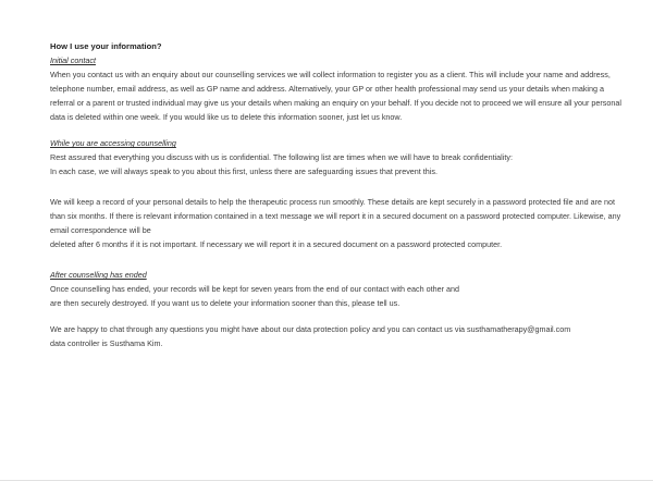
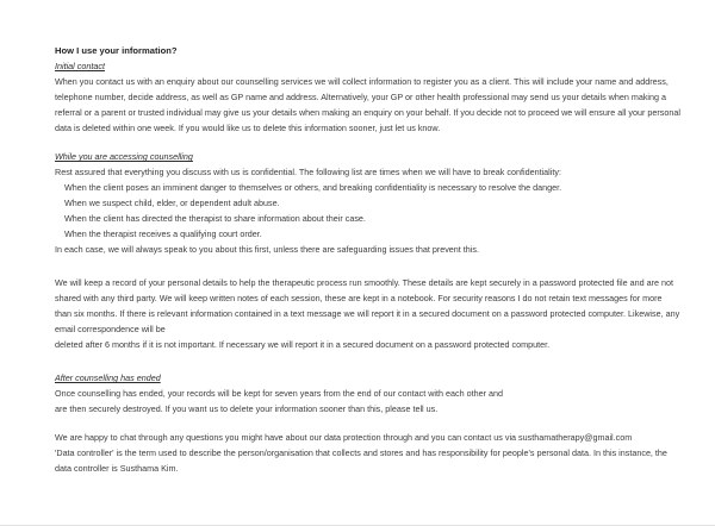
  How I use your information?
  Initial contact
  When you contact us with an enquiry about our counselling services we will collect information to register you as a client. This will include your name and address,
- telephone number, email address, as well as GP name and address. Alternatively, your GP or other health professional may send us your details when making a
+ telephone number, decide address, as well as GP name and address. Alternatively, your GP or other health professional may send us your details when making a
  referral or a parent or trusted individual may give us your details when making an enquiry on your behalf. If you decide not to proceed we will ensure all your personal
  data is deleted within one week. If you would like us to delete this information sooner, just let us know.
  While you are accessing counselling
  Rest assured that everything you discuss with us is confidential. The following list are times when we will have to break confidentiality:
+ When the client poses an imminent danger to themselves or others, and breaking confidentiality is necessary to resolve the danger.
+ When we suspect child, elder, or dependent adult abuse.
+ When the client has directed the therapist to share information about their case.
+ When the therapist receives a qualifying court order.
  In each case, we will always speak to you about this first, unless there are safeguarding issues that prevent this.
  We will keep a record of your personal details to help the therapeutic process run smoothly. These details are kept securely in a password protected file and are not
+ shared with any third party. We will keep written notes of each session, these are kept in a notebook. For security reasons I do not retain text messages for more
  than six months. If there is relevant information contained in a text message we will report it in a secured document on a password protected computer. Likewise, any
  email correspondence will be
  deleted after 6 months if it is not important. If necessary we will report it in a secured document on a password protected computer.
  After counselling has ended
  Once counselling has ended, your records will be kept for seven years from the end of our contact with each other and
  are then securely destroyed. If you want us to delete your information sooner than this, please tell us.
- We are happy to chat through any questions you might have about our data protection policy and you can contact us via susthamatherapy@gmail.com
+ We are happy to chat through any questions you might have about our data protection through and you can contact us via susthamatherapy@gmail.com
+ 'Data controller' is the term used to describe the person/organisation that collects and stores and has responsibility for people's personal data. In this instance, the
  data controller is Susthama Kim.
